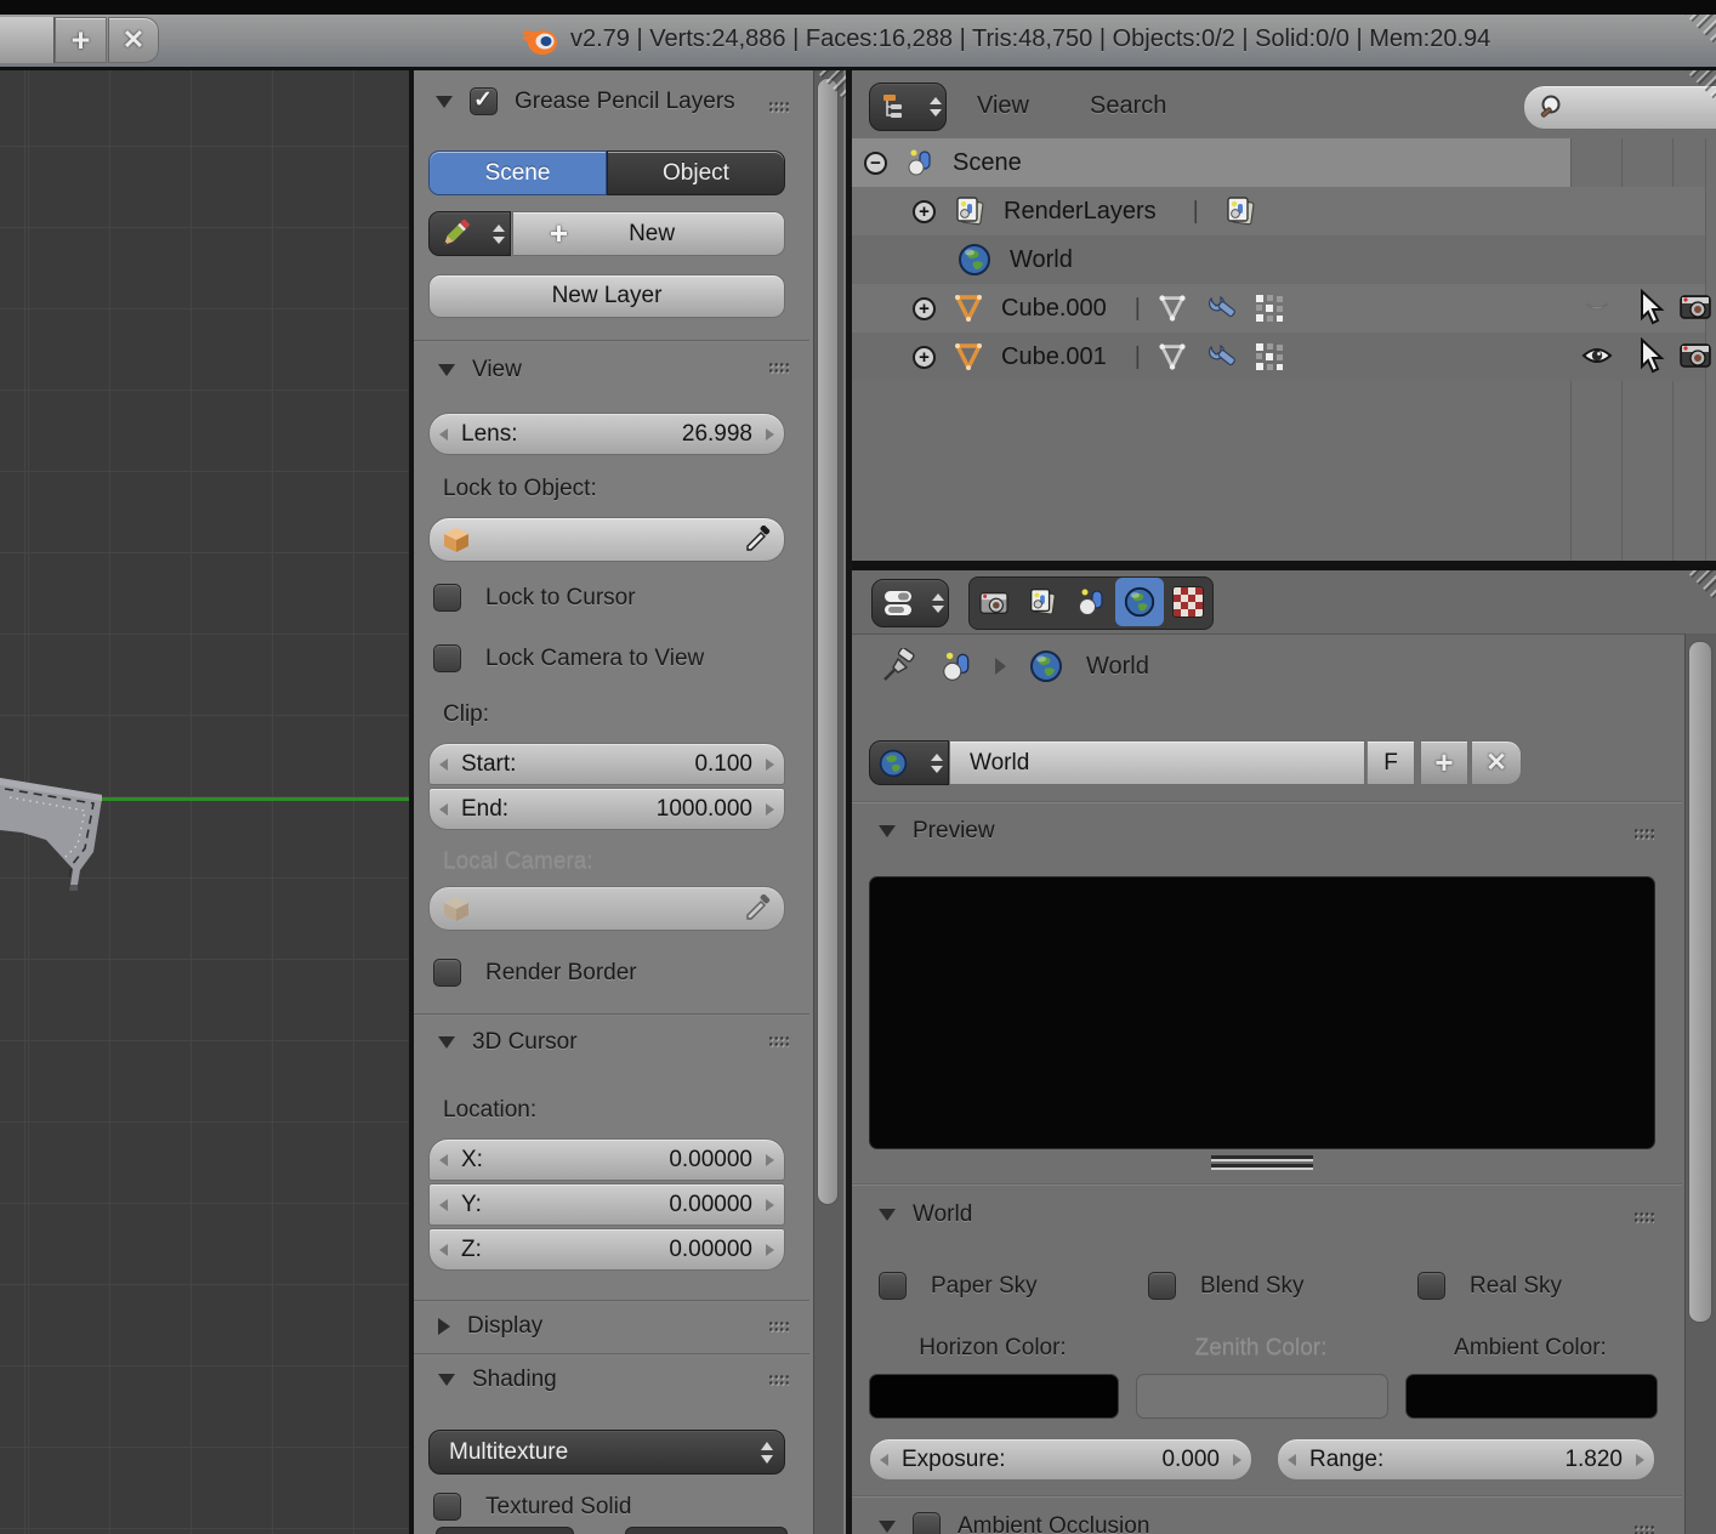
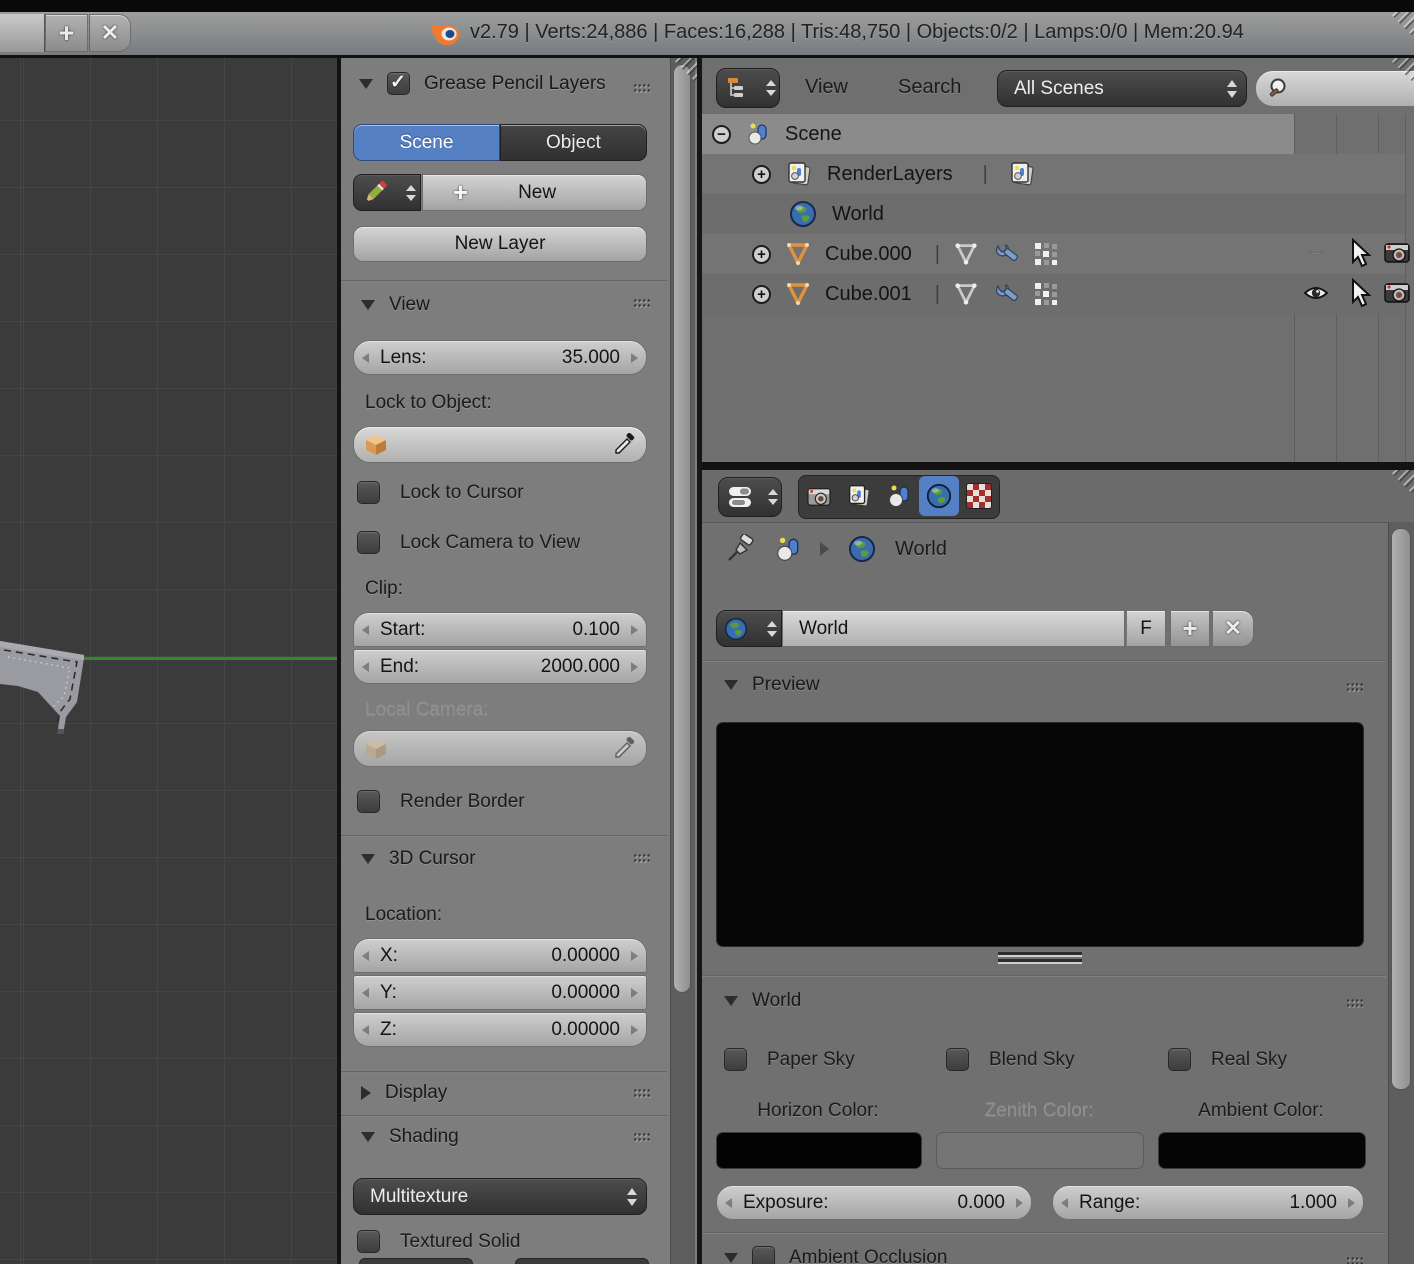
  +
  ✕
- v2.79 | Verts:24,886 | Faces:16,288 | Tris:48,750 | Objects:0/2 | Solid:0/0 | Mem:20.94
+ v2.79 | Verts:24,886 | Faces:16,288 | Tris:48,750 | Objects:0/2 | Lamps:0/0 | Mem:20.94
  Grease Pencil Layers
  Scene
  Object
  +
  New
  New Layer
  View
  Lens:
- 26.998
+ 35.000
  Lock to Object:
  Lock to Cursor
  Lock Camera to View
  Clip:
  Start:
  0.100
  End:
- 1000.000
+ 2000.000
  Render Border
  3D Cursor
  Location:
  X:
  0.00000
  Y:
  0.00000
  Z:
  0.00000
  Display
  Shading
  Multitexture
  Textured Solid
  View
  Search
+ All Scenes
  −
  Scene
  +
  RenderLayers
  |
  World
  +
  Cube.000
  |
  +
  Cube.001
  |
  World
  World
  F
  +
  ✕
  Preview
  World
  Paper Sky
  Blend Sky
  Real Sky
  Horizon Color:
  Zenith Color:
  Ambient Color:
  Exposure:
  0.000
  Range:
- 1.820
+ 1.000
  Ambient Occlusion
